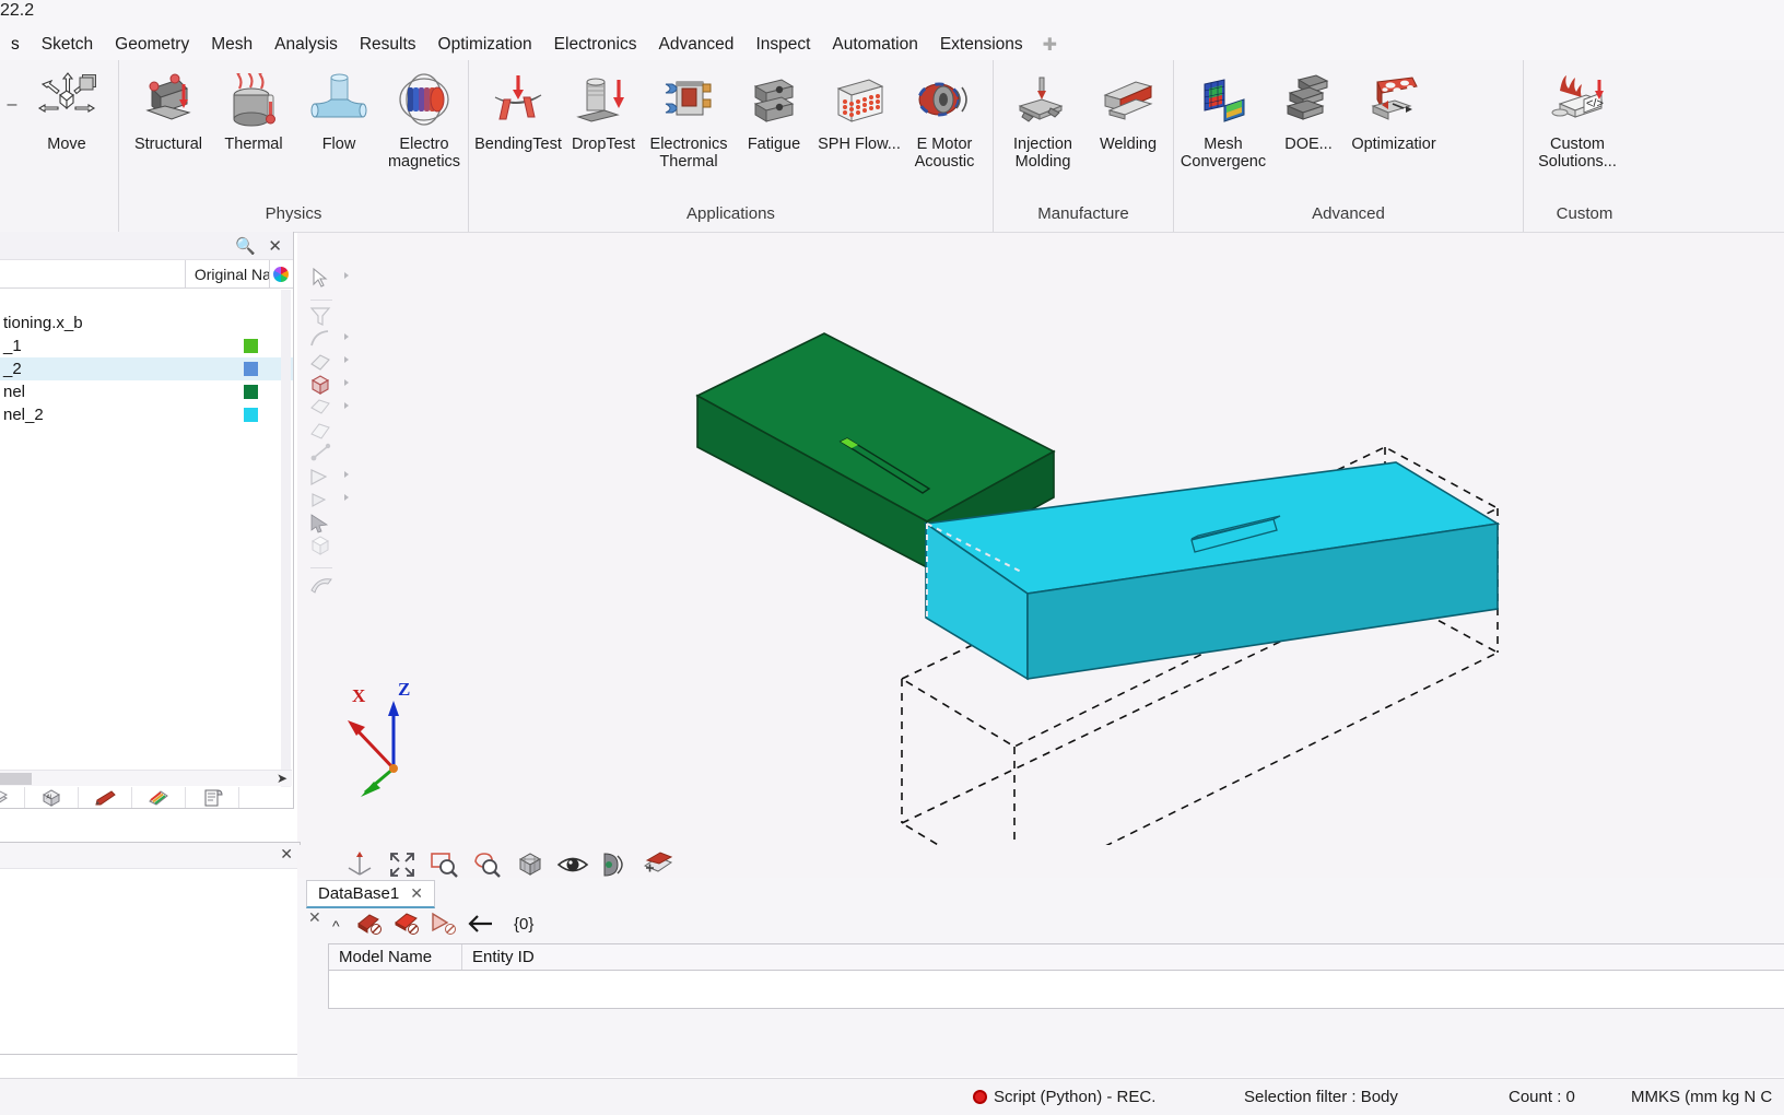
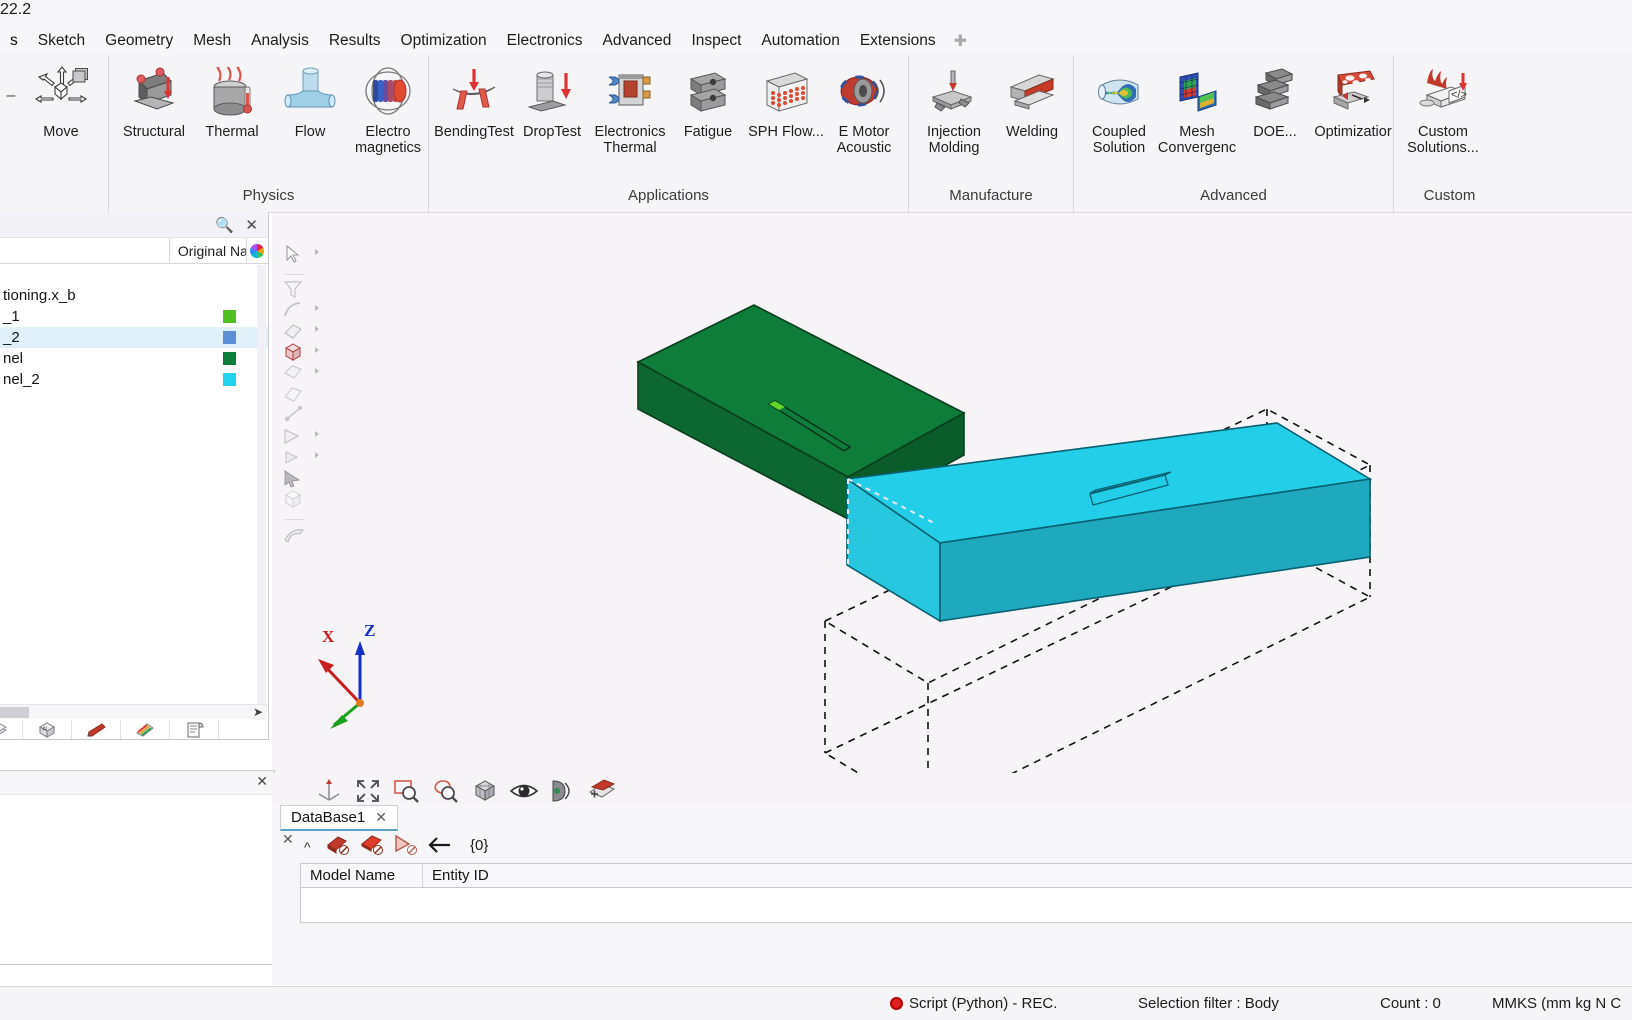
  22.2
  s
  Sketch
  Geometry
  Mesh
  Analysis
  Results
  Optimization
  Electronics
  Advanced
  Inspect
  Automation
  Extensions
  ✚
  –
  Move
  Structural
  Thermal
  Flow
  Electro
  magnetics
  Physics
  BendingTest
  DropTest
  Electronics
  Thermal
  Fatigue
  SPH Flow...
  E Motor
  Acoustic
  Applications
  Injection
  Molding
  Welding
  Manufacture
+ Coupled
+ Solution
  Mesh
  Convergenc
  DOE...
  Optimizatior
  Advanced
  </>
  Custom
  Solutions...
  Custom
  X
  Z
  🔍
  ✕
  Original Na
  tioning.x_b
  _1
  _2
  nel
  nel_2
  ➤
  ✕
  DataBase1
  ✕
  ✕
  ^
  {0}
  Model Name
  Entity ID
  Script (Python) - REC.
  Selection filter : Body
  Count : 0
  MMKS (mm kg N C
